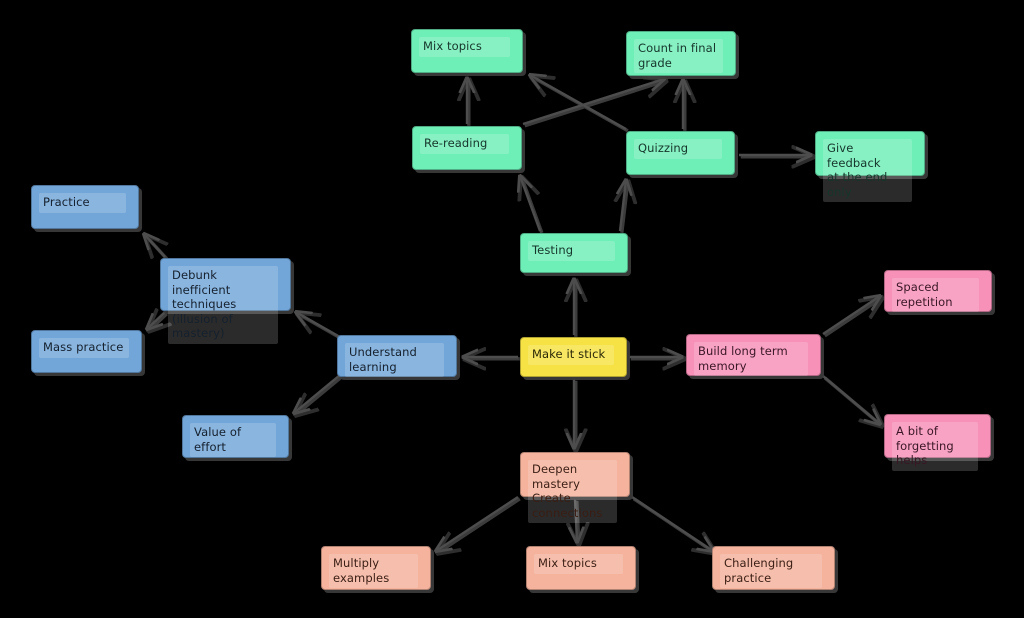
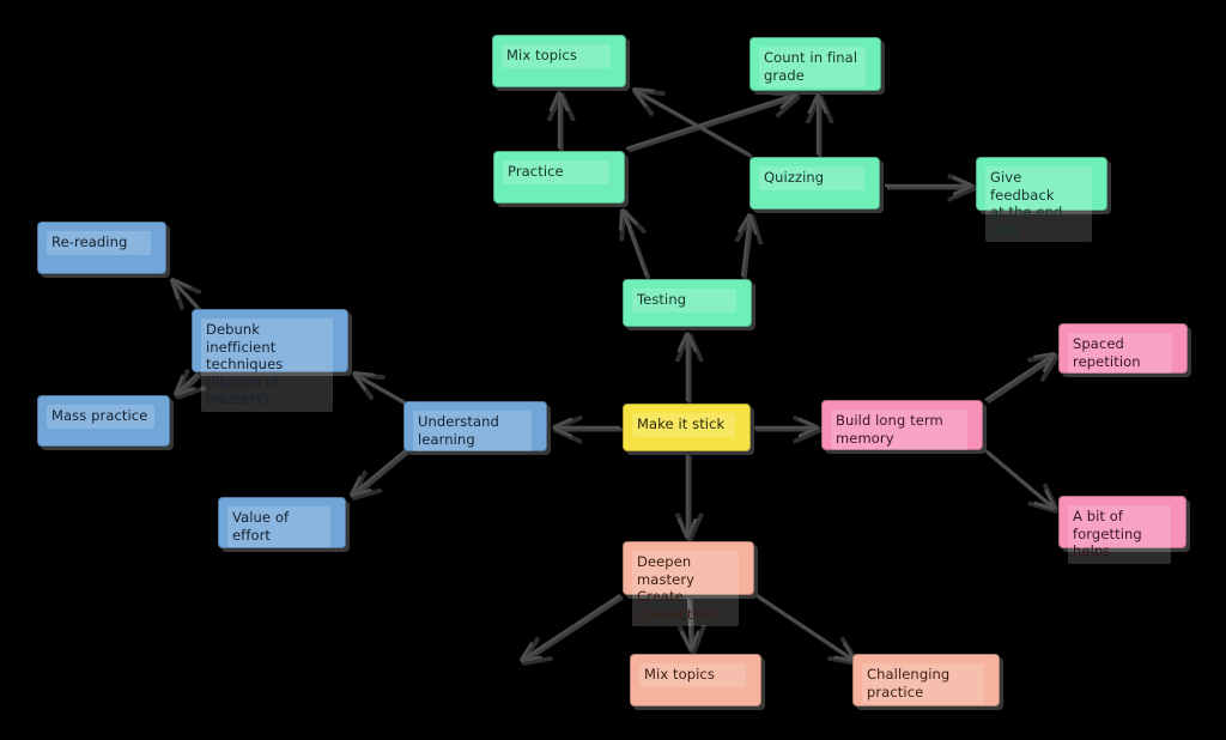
  Mix topics
  Count in final
  grade
- Re-reading
+ Practice
  Quizzing
  Give feedback
- Practice
+ Re-reading
  Testing
  Debunk
  inefficient techniques
  Spaced repetition
  Mass practice
  Understand learning
  Make it stick
  Build long term memory
  Value of effort
  A bit of forgetting
  helps
  Deepen mastery
  Create connections
- Multiply examples
  Mix topics
  Challenging practice
